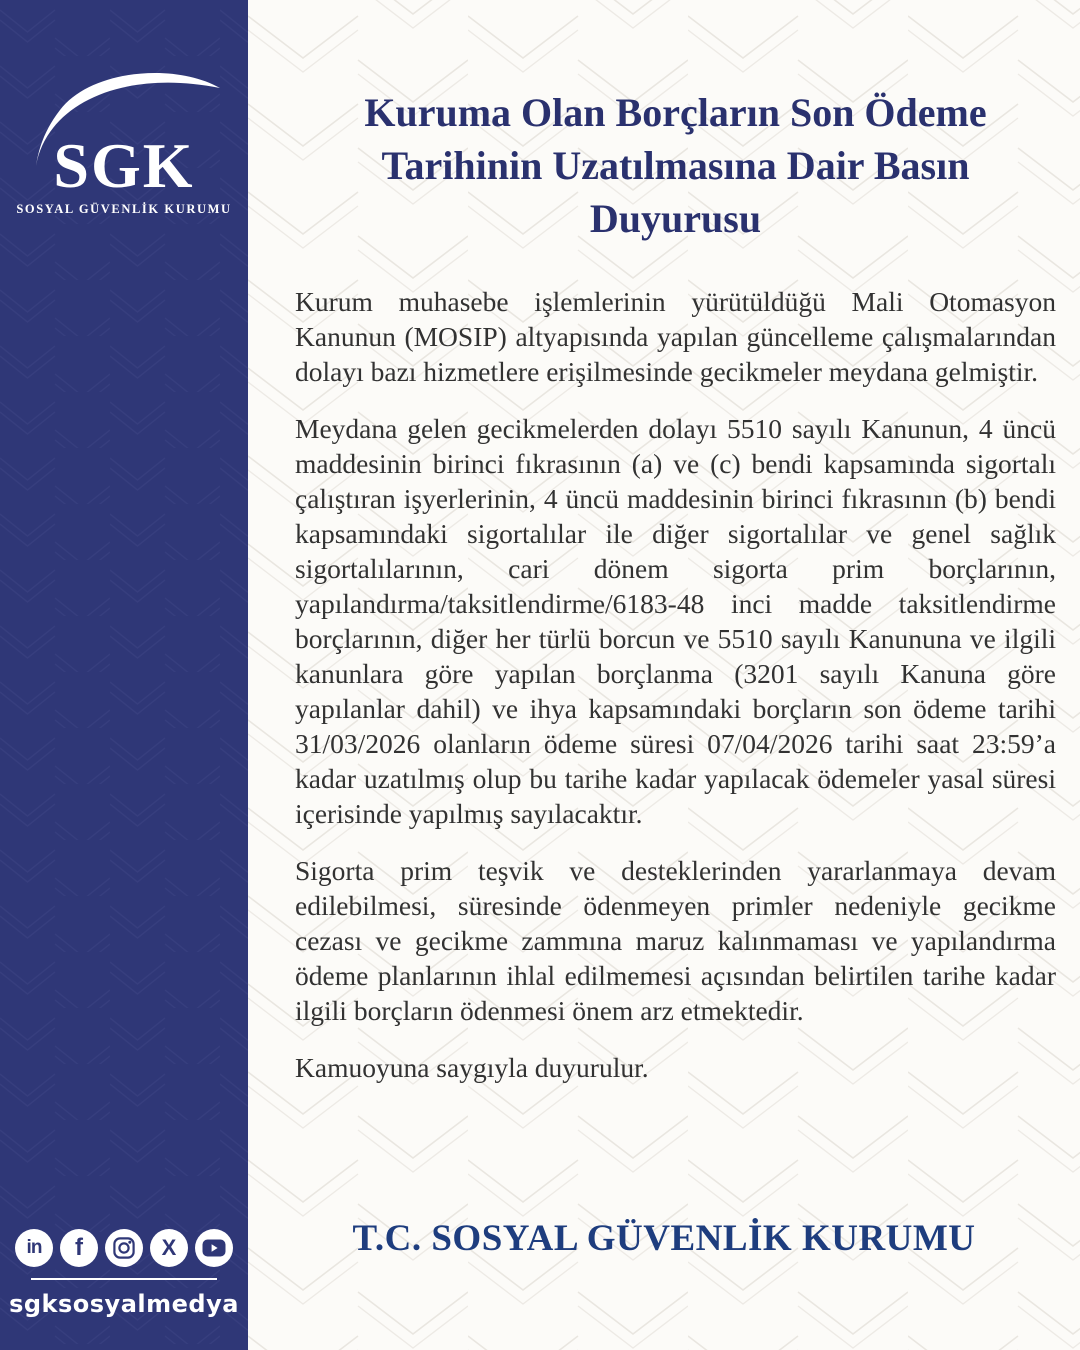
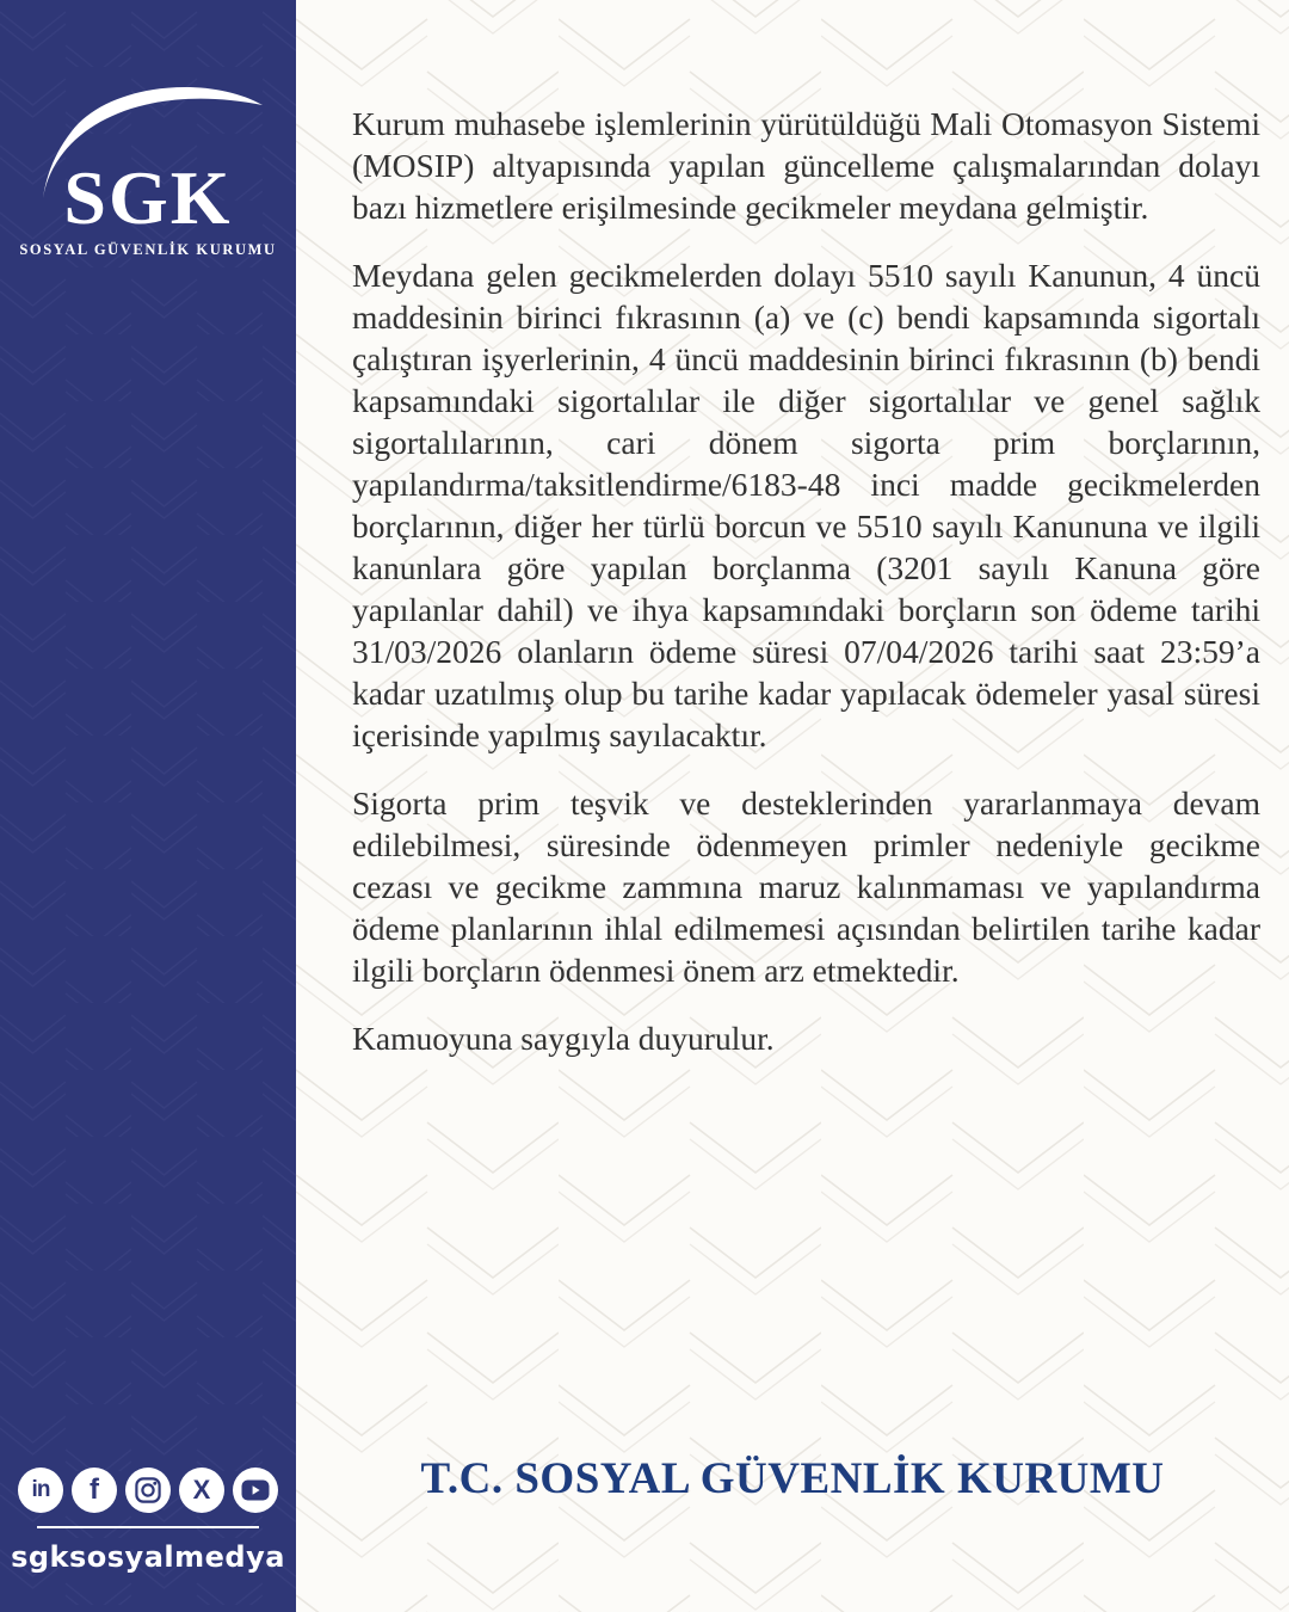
  SGK
  SOSYAL GÜVENLİK KURUMU
  in
  f
  X
  sgksosyalmedya
- Kuruma Olan Borçların Son Ödeme
- Tarihinin Uzatılmasına Dair Basın Duyurusu
- Kurum muhasebe işlemlerinin yürütüldüğü Mali Otomasyon Kanunun (MOSIP) altyapısında yapılan güncelleme çalışmalarından dolayı bazı hizmetlere erişilmesinde gecikmeler meydana gelmiştir.
+ Kurum muhasebe işlemlerinin yürütüldüğü Mali Otomasyon Sistemi (MOSIP) altyapısında yapılan güncelleme çalışmalarından dolayı bazı hizmetlere erişilmesinde gecikmeler meydana gelmiştir.
- Meydana gelen gecikmelerden dolayı 5510 sayılı Kanunun, 4 üncü maddesinin birinci fıkrasının (a) ve (c) bendi kapsamında sigortalı çalıştıran işyerlerinin, 4 üncü maddesinin birinci fıkrasının (b) bendi kapsamındaki sigortalılar ile diğer sigortalılar ve genel sağlık sigortalılarının, cari dönem sigorta prim borçlarının, yapılandırma/taksitlendirme/6183-48 inci madde taksitlendirme borçlarının, diğer her türlü borcun ve 5510 sayılı Kanununa ve ilgili kanunlara göre yapılan borçlanma (3201 sayılı Kanuna göre yapılanlar dahil) ve ihya kapsamındaki borçların son ödeme tarihi 31/03/2026 olanların ödeme süresi 07/04/2026 tarihi saat 23:59’a kadar uzatılmış olup bu tarihe kadar yapılacak ödemeler yasal süresi içerisinde yapılmış sayılacaktır.
+ Meydana gelen gecikmelerden dolayı 5510 sayılı Kanunun, 4 üncü maddesinin birinci fıkrasının (a) ve (c) bendi kapsamında sigortalı çalıştıran işyerlerinin, 4 üncü maddesinin birinci fıkrasının (b) bendi kapsamındaki sigortalılar ile diğer sigortalılar ve genel sağlık sigortalılarının, cari dönem sigorta prim borçlarının, yapılandırma/taksitlendirme/6183-48 inci madde gecikmelerden borçlarının, diğer her türlü borcun ve 5510 sayılı Kanununa ve ilgili kanunlara göre yapılan borçlanma (3201 sayılı Kanuna göre yapılanlar dahil) ve ihya kapsamındaki borçların son ödeme tarihi 31/03/2026 olanların ödeme süresi 07/04/2026 tarihi saat 23:59’a kadar uzatılmış olup bu tarihe kadar yapılacak ödemeler yasal süresi içerisinde yapılmış sayılacaktır.
  Sigorta prim teşvik ve desteklerinden yararlanmaya devam edilebilmesi, süresinde ödenmeyen primler nedeniyle gecikme cezası ve gecikme zammına maruz kalınmaması ve yapılandırma ödeme planlarının ihlal edilmemesi açısından belirtilen tarihe kadar ilgili borçların ödenmesi önem arz etmektedir.
  Kamuoyuna saygıyla duyurulur.
  T.C. SOSYAL GÜVENLİK KURUMU
